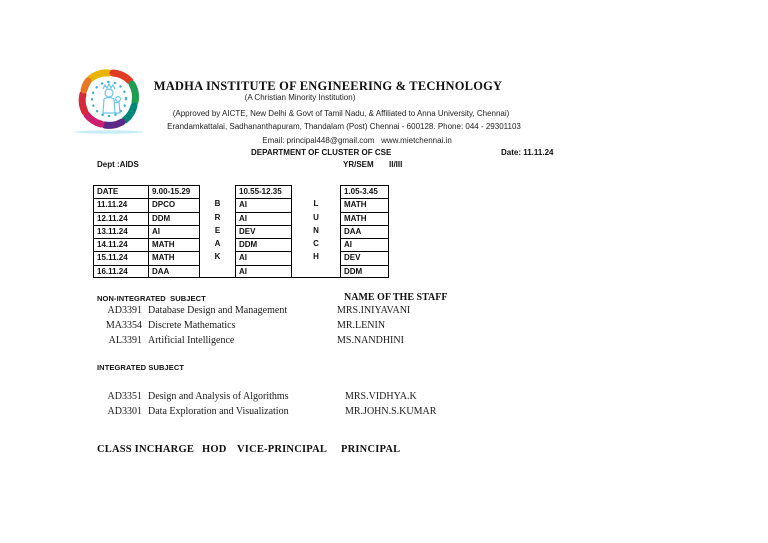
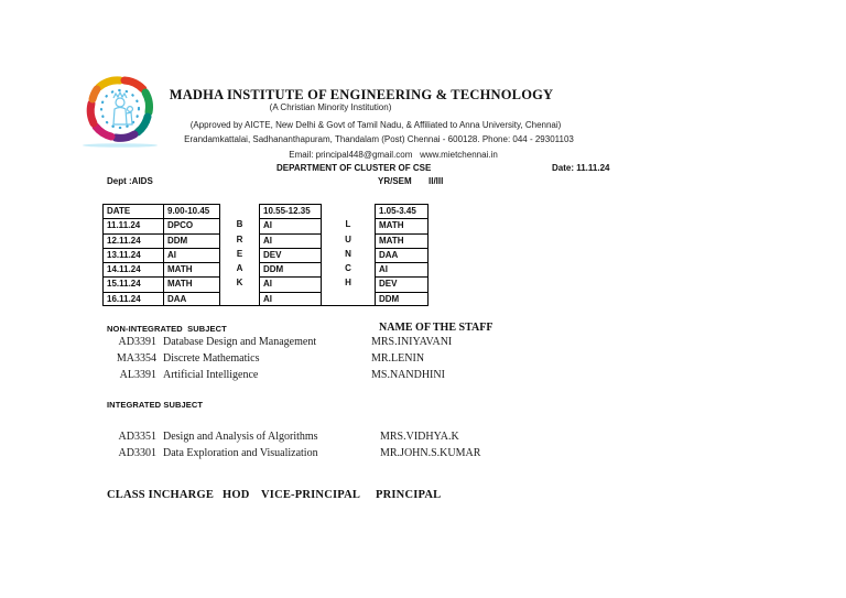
  MADHA INSTITUTE OF ENGINEERING & TECHNOLOGY
  (A Christian Minority Institution)
  (Approved by AICTE, New Delhi & Govt of Tamil Nadu, & Affiliated to Anna University, Chennai)
  Erandamkattalai, Sadhananthapuram, Thandalam (Post) Chennai - 600128. Phone: 044 - 29301103
  Email: principal448@gmail.com www.mietchennai.in
  DEPARTMENT OF CLUSTER OF CSE
  Date: 11.11.24
  Dept :AIDS
  YR/SEM
  II/III
  DATE
- 9.00-15.29
+ 9.00-10.45
  10.55-12.35
  1.05-3.45
  11.11.24
  DPCO
  B
  AI
  L
  MATH
  12.11.24
  DDM
  R
  AI
  U
  MATH
  13.11.24
  AI
  E
  DEV
  N
  DAA
  14.11.24
  MATH
  A
  DDM
  C
  AI
  15.11.24
  MATH
  K
  AI
  H
  DEV
  16.11.24
  DAA
  AI
  DDM
  NON-INTEGRATED SUBJECT
  NAME OF THE STAFF
  AD3391
  Database Design and Management
  MRS.INIYAVANI
  MA3354
  Discrete Mathematics
  MR.LENIN
  AL3391
  Artificial Intelligence
  MS.NANDHINI
  INTEGRATED SUBJECT
  AD3351
  Design and Analysis of Algorithms
  MRS.VIDHYA.K
  AD3301
  Data Exploration and Visualization
  MR.JOHN.S.KUMAR
  CLASS INCHARGE
  HOD
  VICE-PRINCIPAL
  PRINCIPAL
